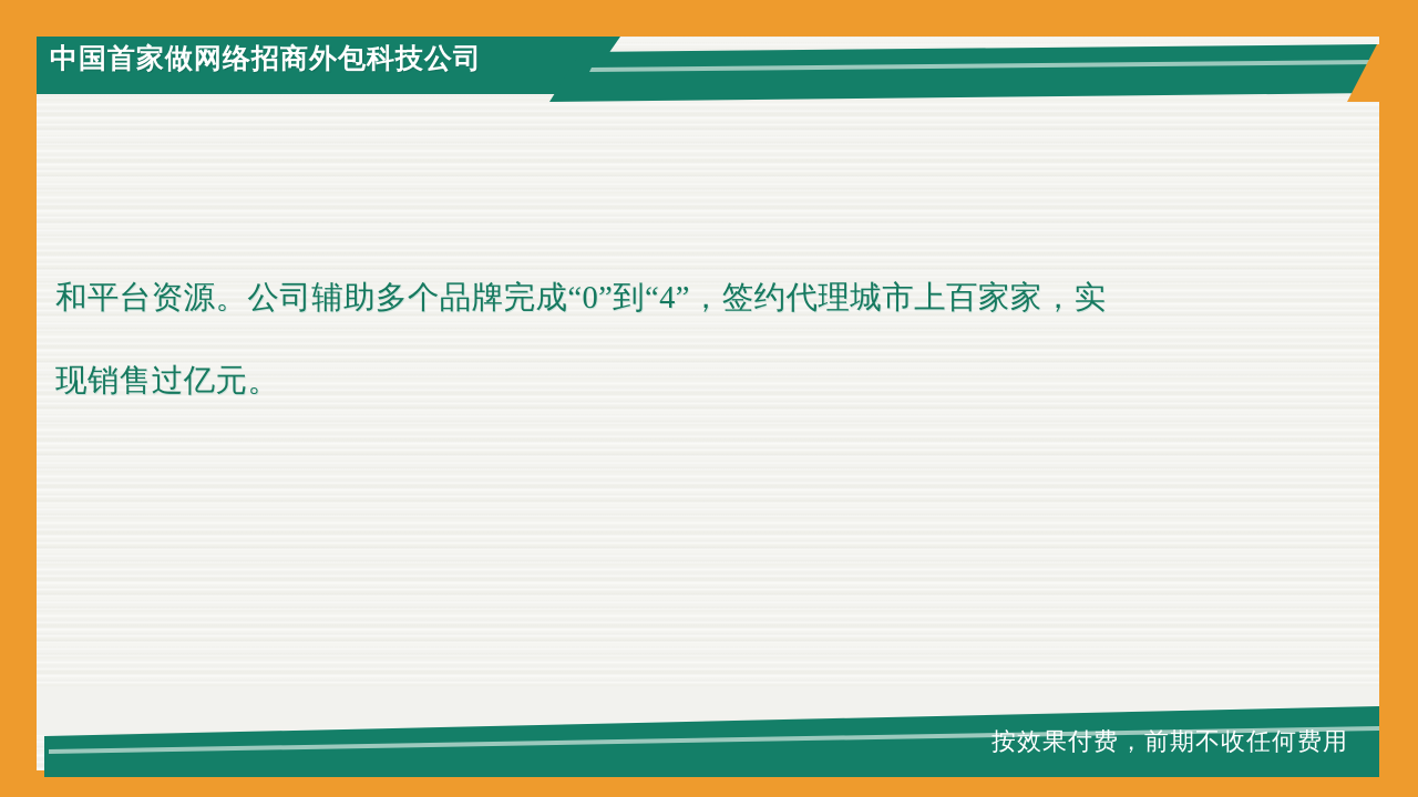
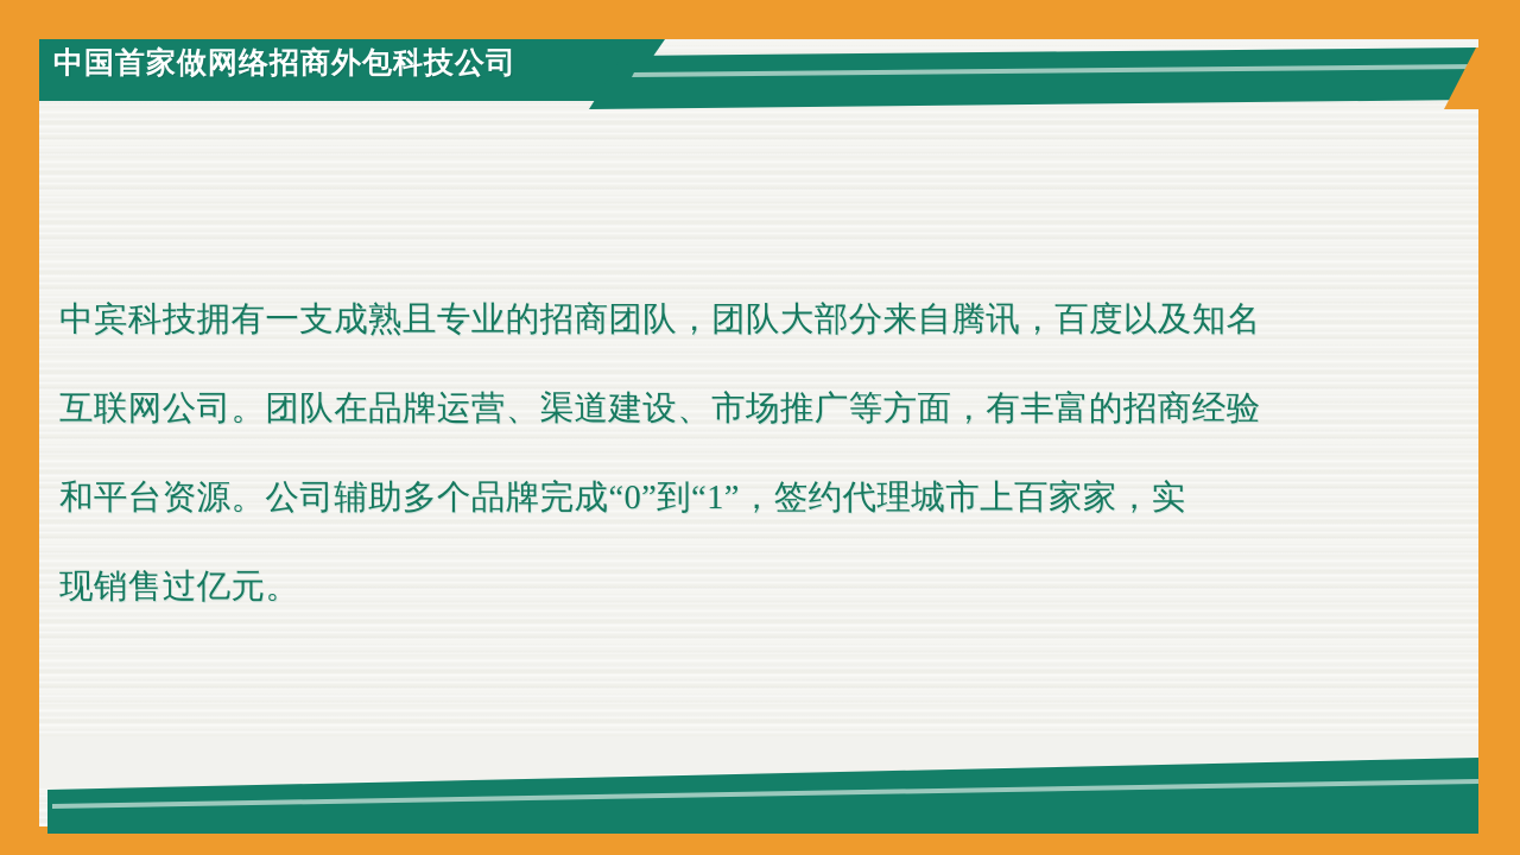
  中国首家做网络招商外包科技公司
+ 中宾科技拥有一支成熟且专业的招商团队，团队大部分来自腾讯，百度以及知名
+ 互联网公司。团队在品牌运营、渠道建设、市场推广等方面，有丰富的招商经验
- 和平台资源。公司辅助多个品牌完成“0”到“4”，签约代理城市上百家家，实
+ 和平台资源。公司辅助多个品牌完成“0”到“1”，签约代理城市上百家家，实
  现销售过亿元。
- 按效果付费，前期不收任何费用
